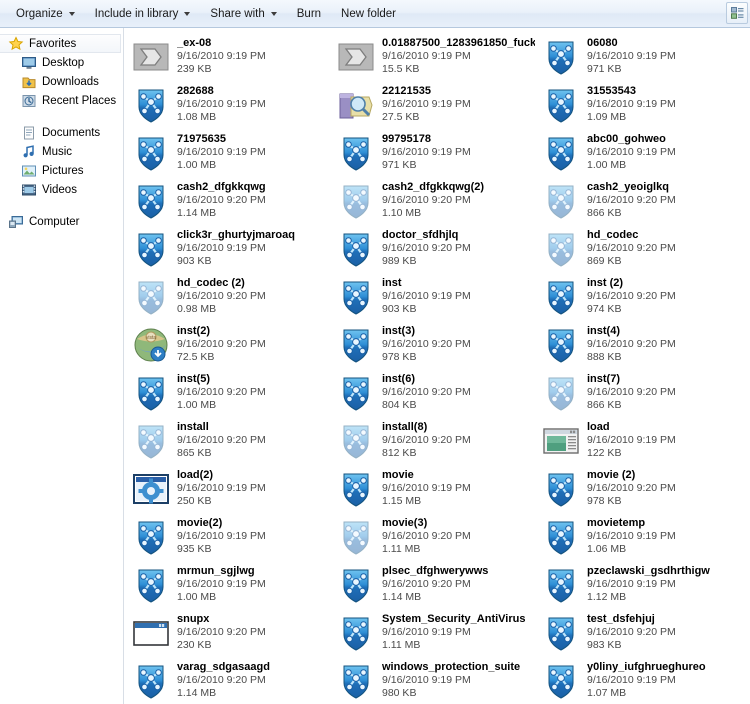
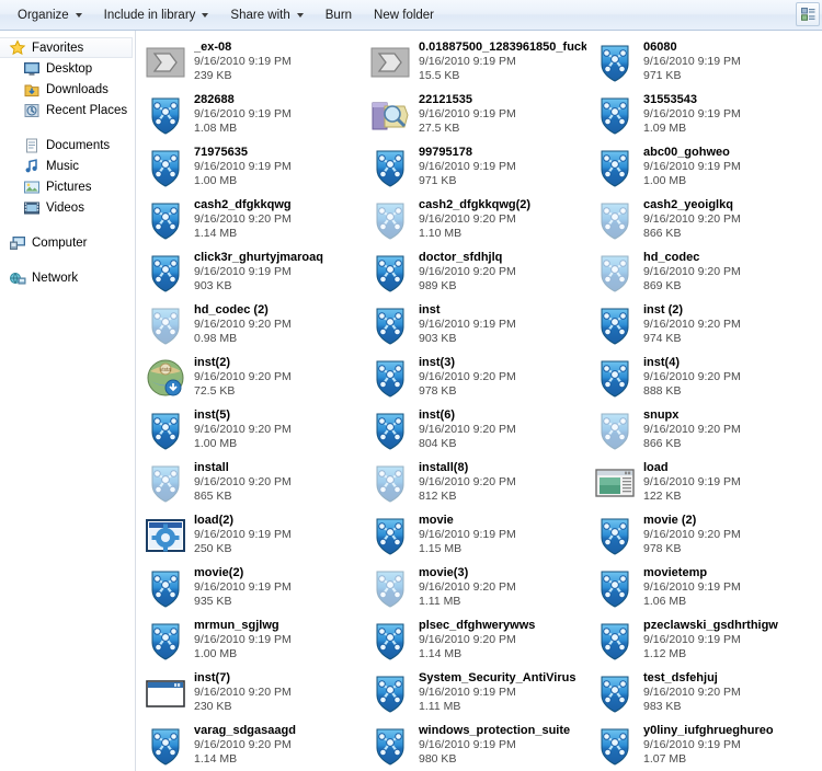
  Organize
  Include in library
  Share with
  Burn
  New folder
  Favorites
  Desktop
  Downloads
  Recent Places
  Documents
  Music
  Pictures
  Videos
  Computer
+ Network
  _ex-08
  9/16/2010 9:19 PM
  239 KB
  0.01887500_1283961850_fuck
  9/16/2010 9:19 PM
  15.5 KB
  06080
  9/16/2010 9:19 PM
  971 KB
  282688
  9/16/2010 9:19 PM
  1.08 MB
  22121535
  9/16/2010 9:19 PM
  27.5 KB
  31553543
  9/16/2010 9:19 PM
  1.09 MB
  71975635
  9/16/2010 9:19 PM
  1.00 MB
  99795178
  9/16/2010 9:19 PM
  971 KB
  abc00_gohweo
  9/16/2010 9:19 PM
  1.00 MB
  cash2_dfgkkqwg
  9/16/2010 9:20 PM
  1.14 MB
  cash2_dfgkkqwg(2)
  9/16/2010 9:20 PM
  1.10 MB
  cash2_yeoiglkq
  9/16/2010 9:20 PM
  866 KB
  click3r_ghurtyjmaroaq
  9/16/2010 9:19 PM
  903 KB
  doctor_sfdhjlq
  9/16/2010 9:20 PM
  989 KB
  hd_codec
  9/16/2010 9:20 PM
  869 KB
  hd_codec (2)
  9/16/2010 9:20 PM
  0.98 MB
  inst
  9/16/2010 9:19 PM
  903 KB
  inst (2)
  9/16/2010 9:20 PM
  974 KB
  inst(2)
  9/16/2010 9:20 PM
  72.5 KB
  inst(3)
  9/16/2010 9:20 PM
  978 KB
  inst(4)
  9/16/2010 9:20 PM
  888 KB
  inst(5)
  9/16/2010 9:20 PM
  1.00 MB
  inst(6)
  9/16/2010 9:20 PM
  804 KB
- inst(7)
+ snupx
  9/16/2010 9:20 PM
  866 KB
  install
  9/16/2010 9:20 PM
  865 KB
  install(8)
  9/16/2010 9:20 PM
  812 KB
  load
  9/16/2010 9:19 PM
  122 KB
  load(2)
  9/16/2010 9:19 PM
  250 KB
  movie
  9/16/2010 9:19 PM
  1.15 MB
  movie (2)
  9/16/2010 9:20 PM
  978 KB
  movie(2)
  9/16/2010 9:19 PM
  935 KB
  movie(3)
  9/16/2010 9:20 PM
  1.11 MB
  movietemp
  9/16/2010 9:19 PM
  1.06 MB
  mrmun_sgjlwg
  9/16/2010 9:19 PM
  1.00 MB
  plsec_dfghwerywws
  9/16/2010 9:20 PM
  1.14 MB
  pzeclawski_gsdhrthigw
  9/16/2010 9:19 PM
  1.12 MB
- snupx
+ inst(7)
  9/16/2010 9:20 PM
  230 KB
  System_Security_AntiVirus
  9/16/2010 9:19 PM
  1.11 MB
  test_dsfehjuj
  9/16/2010 9:20 PM
  983 KB
  varag_sdgasaagd
  9/16/2010 9:20 PM
  1.14 MB
  windows_protection_suite
  9/16/2010 9:19 PM
  980 KB
  y0liny_iufghrueghureo
  9/16/2010 9:19 PM
  1.07 MB
